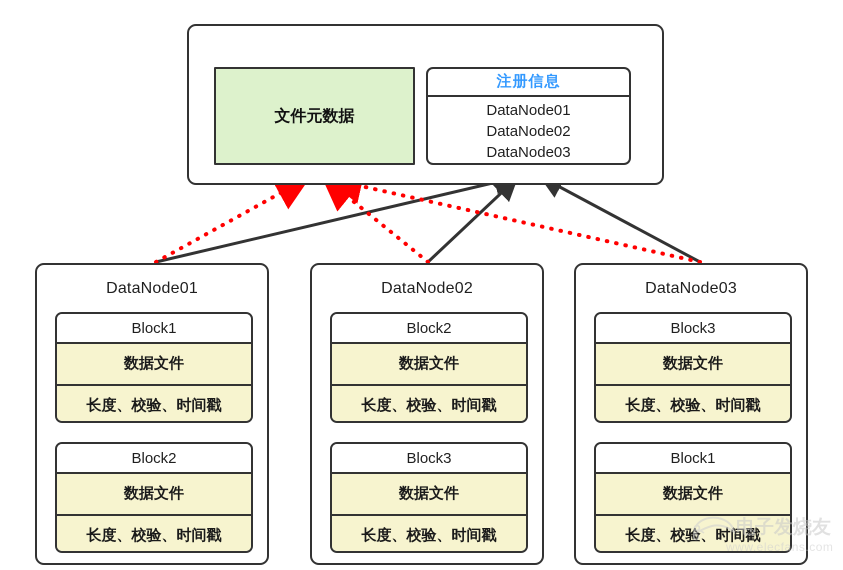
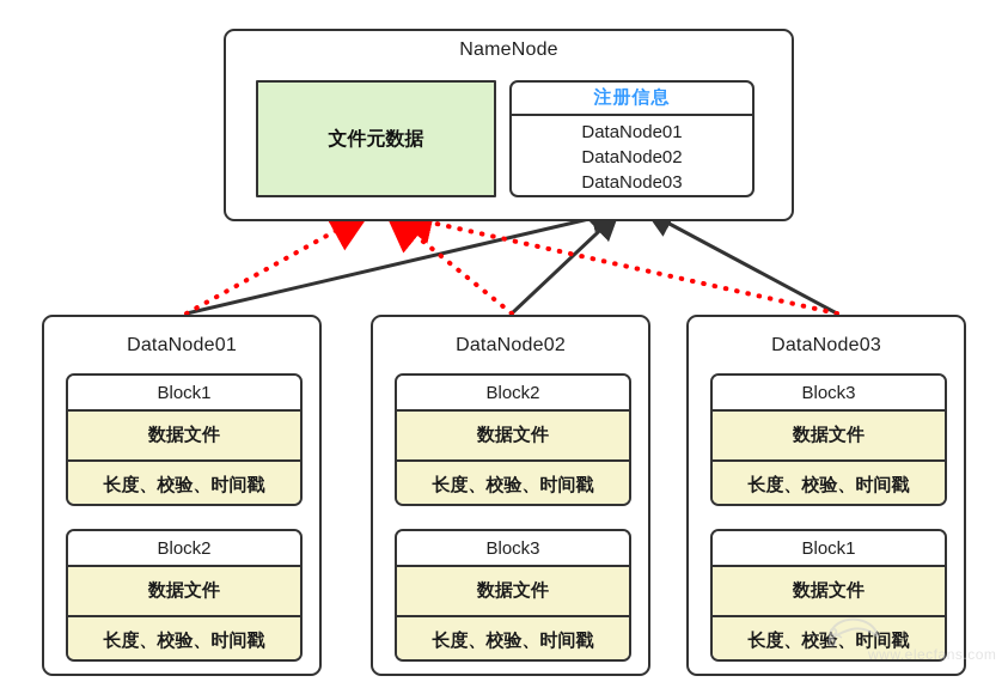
+ NameNode
  文件元数据
  注册信息
  DataNode01
  DataNode02
  DataNode03
  DataNode01
  Block1
  数据文件
  长度、校验、时间戳
  Block2
  数据文件
  长度、校验、时间戳
  DataNode02
  Block2
  数据文件
  长度、校验、时间戳
  Block3
  数据文件
  长度、校验、时间戳
  DataNode03
  Block3
  数据文件
  长度、校验、时间戳
  Block1
  数据文件
  长度、校验、时间戳
- 电子发烧友
  www.elecfans.com
